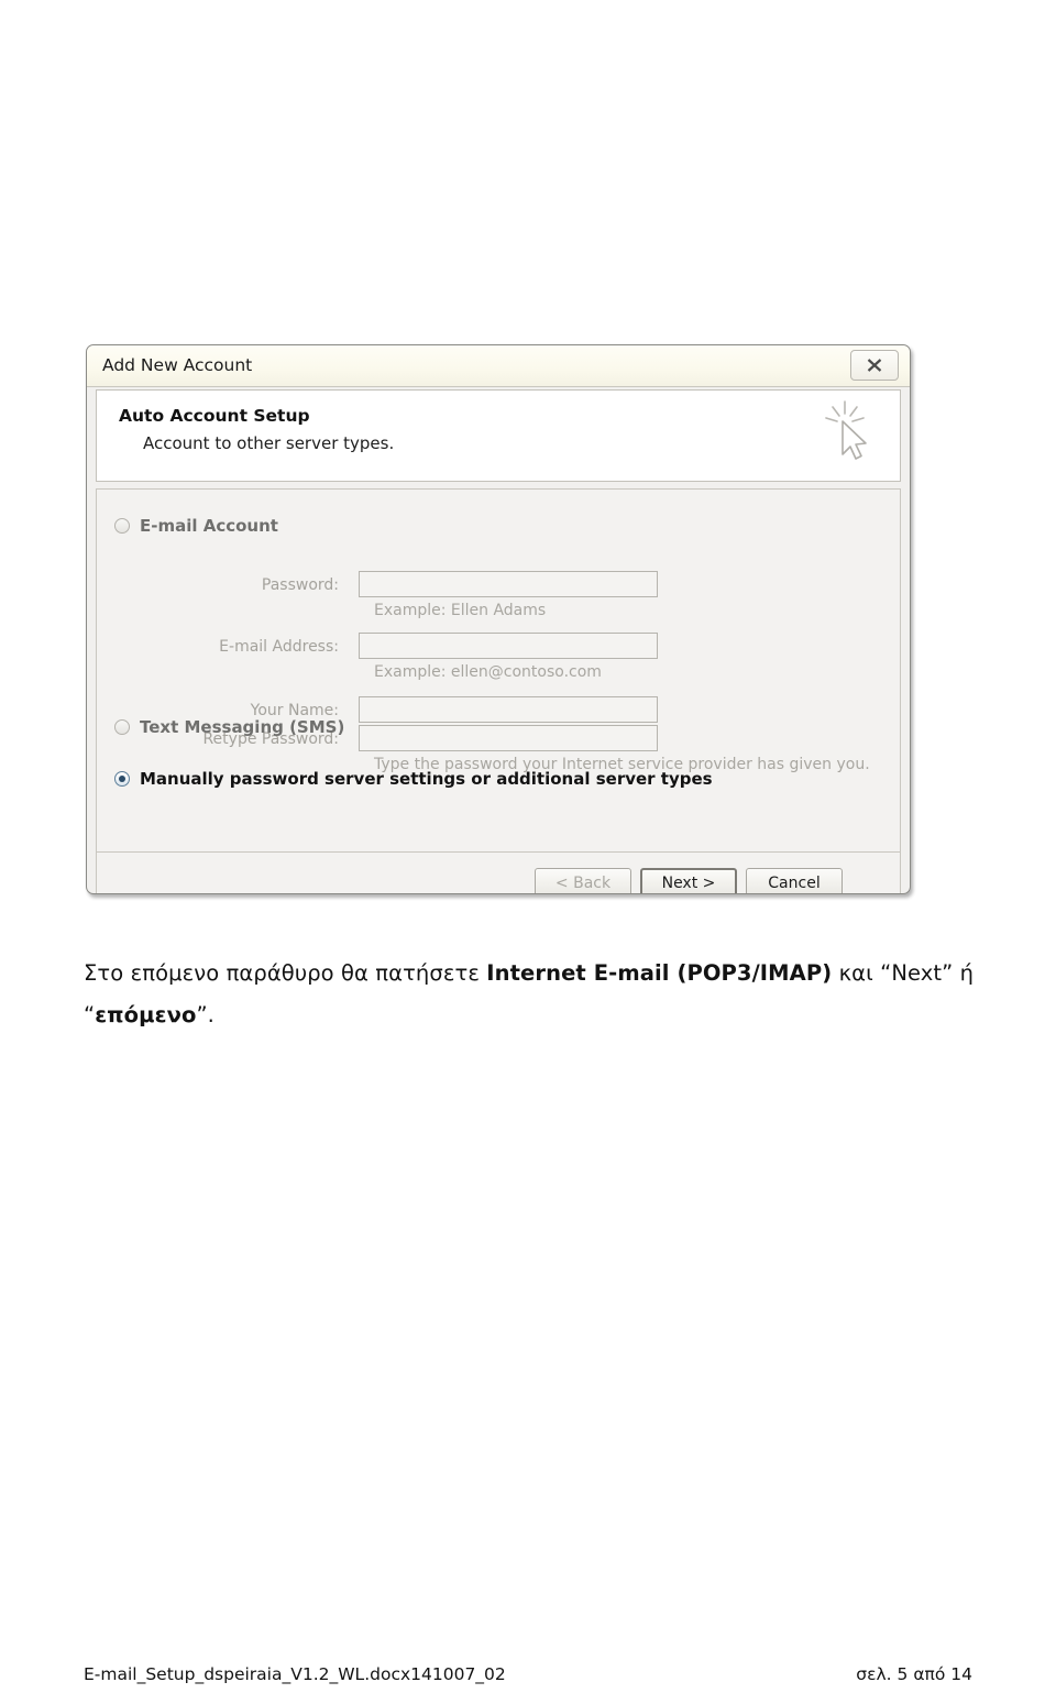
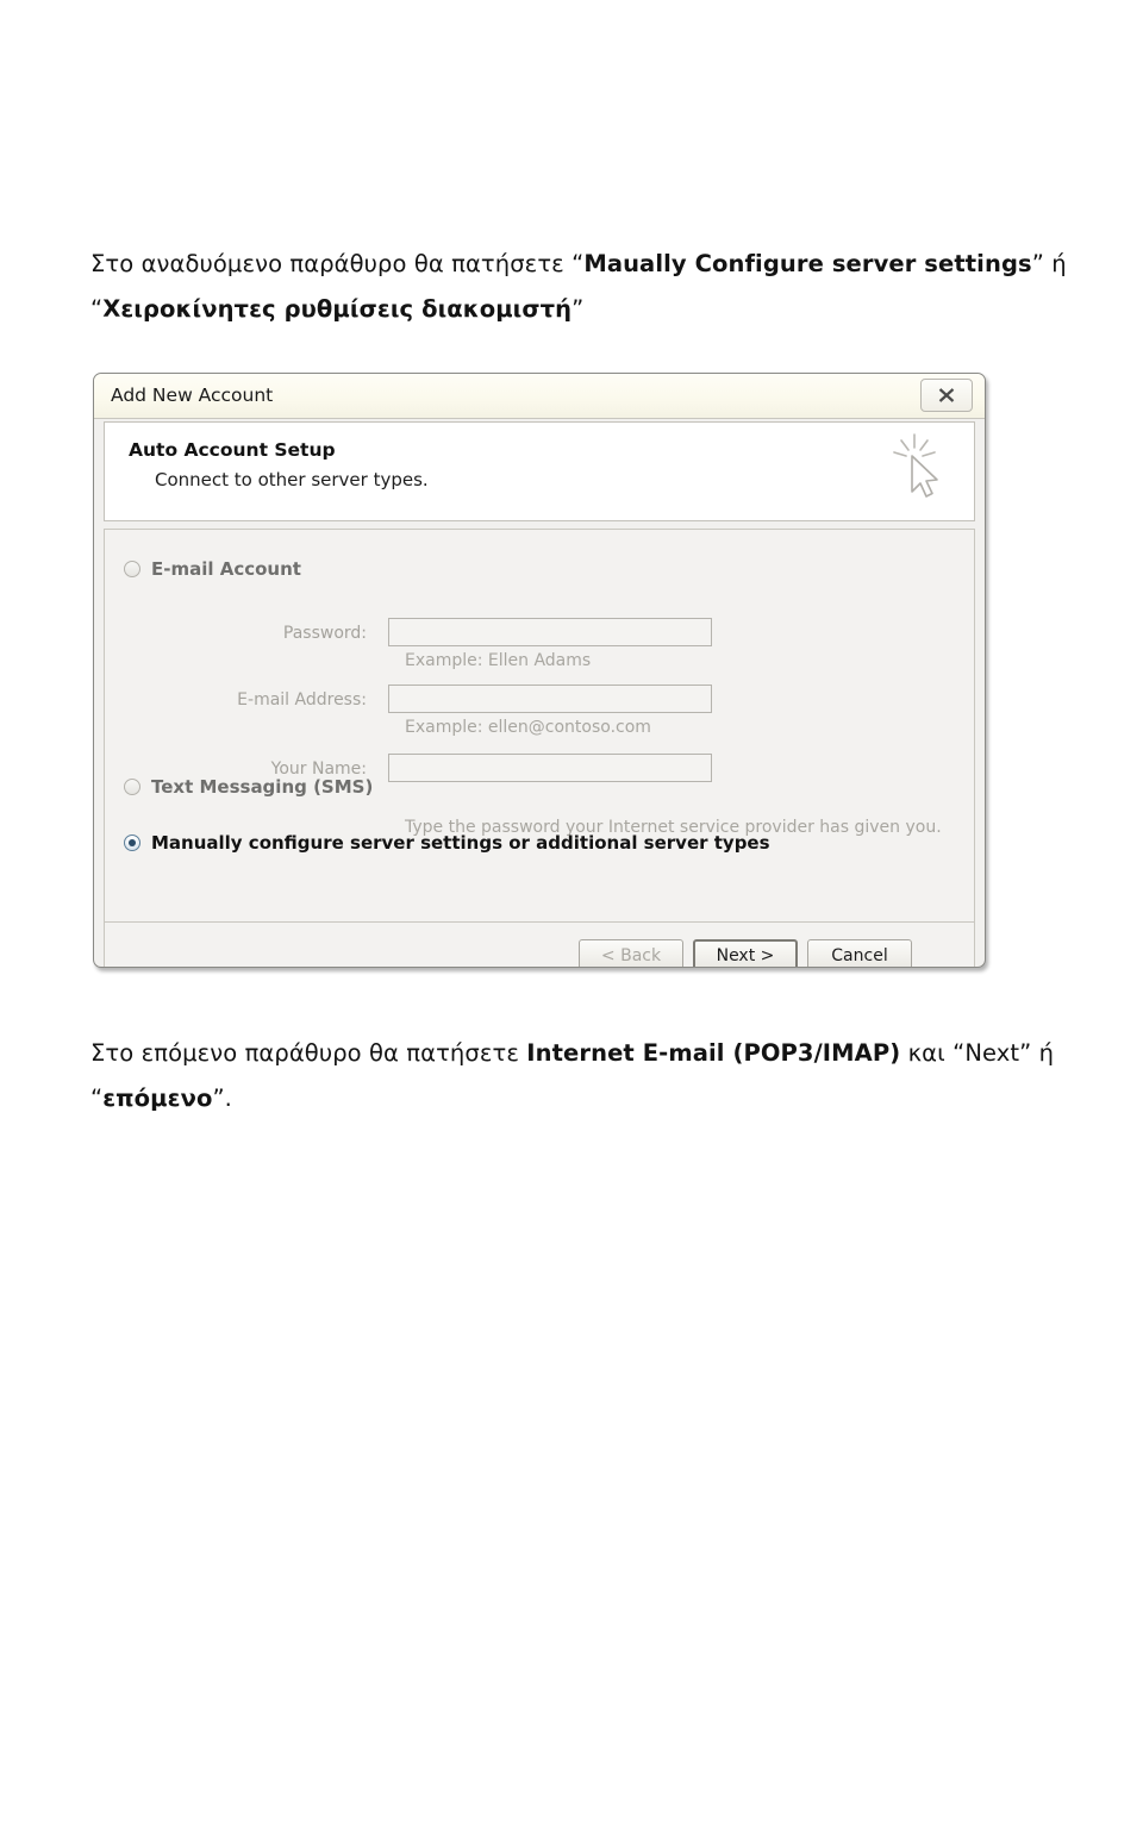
+ Στο αναδυόμενο παράθυρο θα πατήσετε “Maually Configure server settings” ή “Χειροκίνητες ρυθμίσεις διακομιστή”
  Add New Account
  Auto Account Setup
- Account to other server types.
+ Connect to other server types.
  E-mail Account
  Password:
  Example: Ellen Adams
  E-mail Address:
  Example: ellen@contoso.com
  Your Name:
- Retype Password:
  Type the password your Internet service provider has given you.
  Text Messaging (SMS)
- Manually password server settings or additional server types
+ Manually configure server settings or additional server types
  < Back
  Next >
  Cancel
  Στο επόμενο παράθυρο θα πατήσετε Internet E-mail (POP3/IMAP) και “Next” ή “επόμενο”.
- E-mail_Setup_dspeiraia_V1.2_WL.docx141007_02
- σελ. 5 από 14
